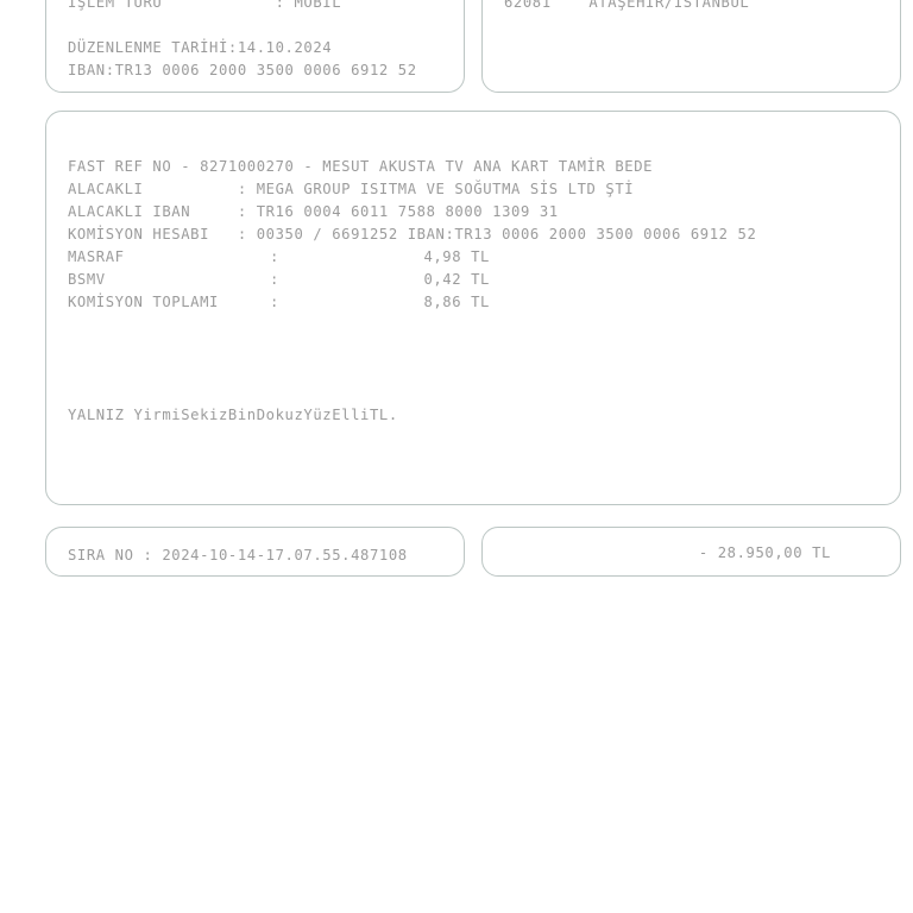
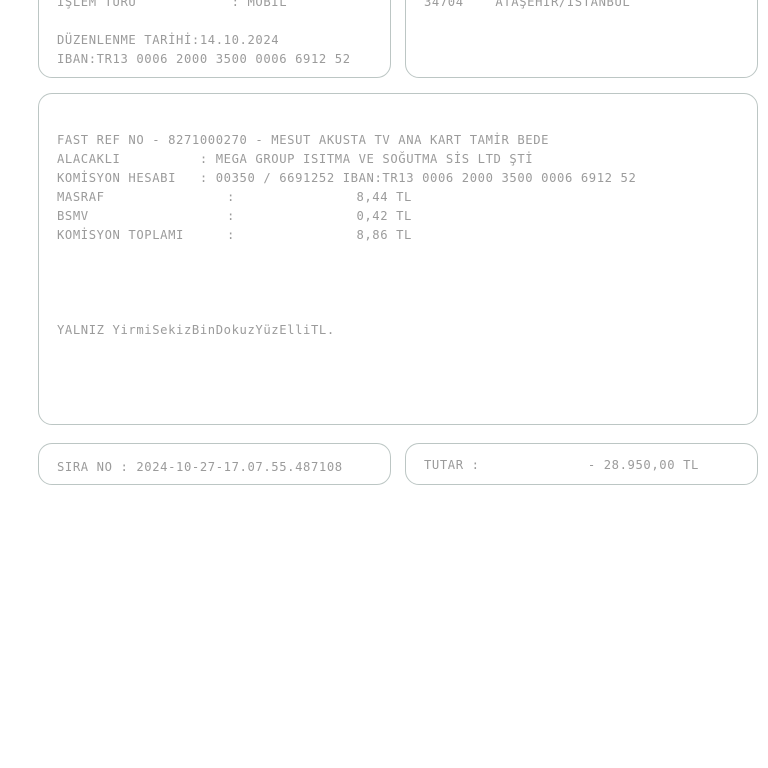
  İŞLEM TÜRÜ : MOBİL
  DÜZENLENME TARİHİ:14.10.2024
  IBAN:TR13 0006 2000 3500 0006 6912 52
- 62081 ATAŞEHİR/İSTANBUL
+ 34704 ATAŞEHİR/İSTANBUL
  FAST REF NO - 8271000270 - MESUT AKUSTA TV ANA KART TAMİR BEDE
  ALACAKLI : MEGA GROUP ISITMA VE SOĞUTMA SİS LTD ŞTİ
- ALACAKLI IBAN : TR16 0004 6011 7588 8000 1309 31
  KOMİSYON HESABI : 00350 / 6691252 IBAN:TR13 0006 2000 3500 0006 6912 52
  MASRAF
  :
- 4,98 TL
+ 8,44 TL
  BSMV
  :
  0,42 TL
  KOMİSYON TOPLAMI
  :
  8,86 TL
  YALNIZ YirmiSekizBinDokuzYüzElliTL.
- SIRA NO : 2024-10-14-17.07.55.487108
+ SIRA NO : 2024-10-27-17.07.55.487108
+ TUTAR :
  - 28.950,00 TL
